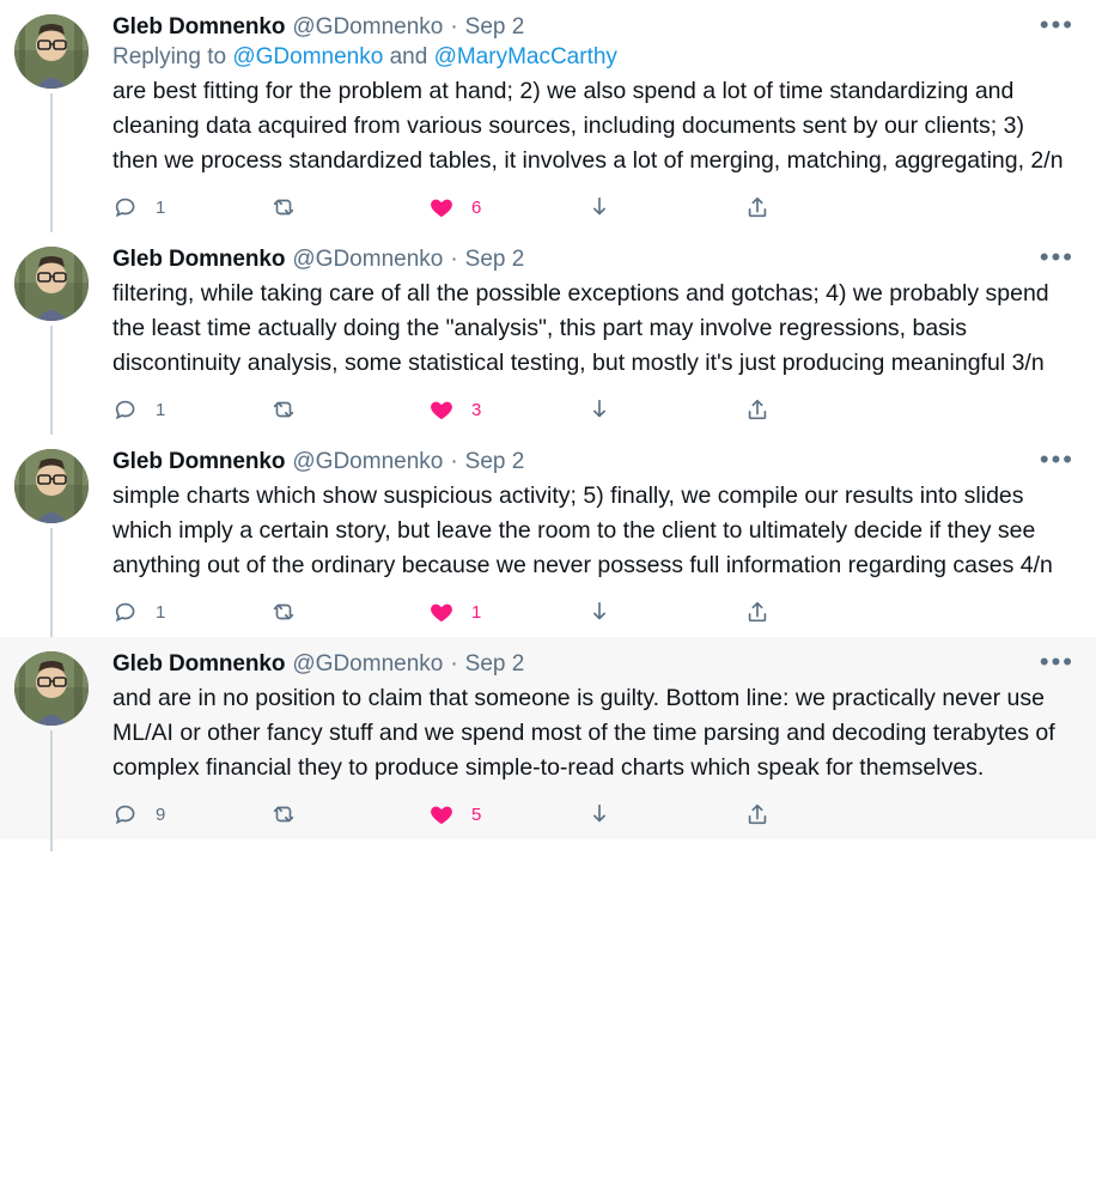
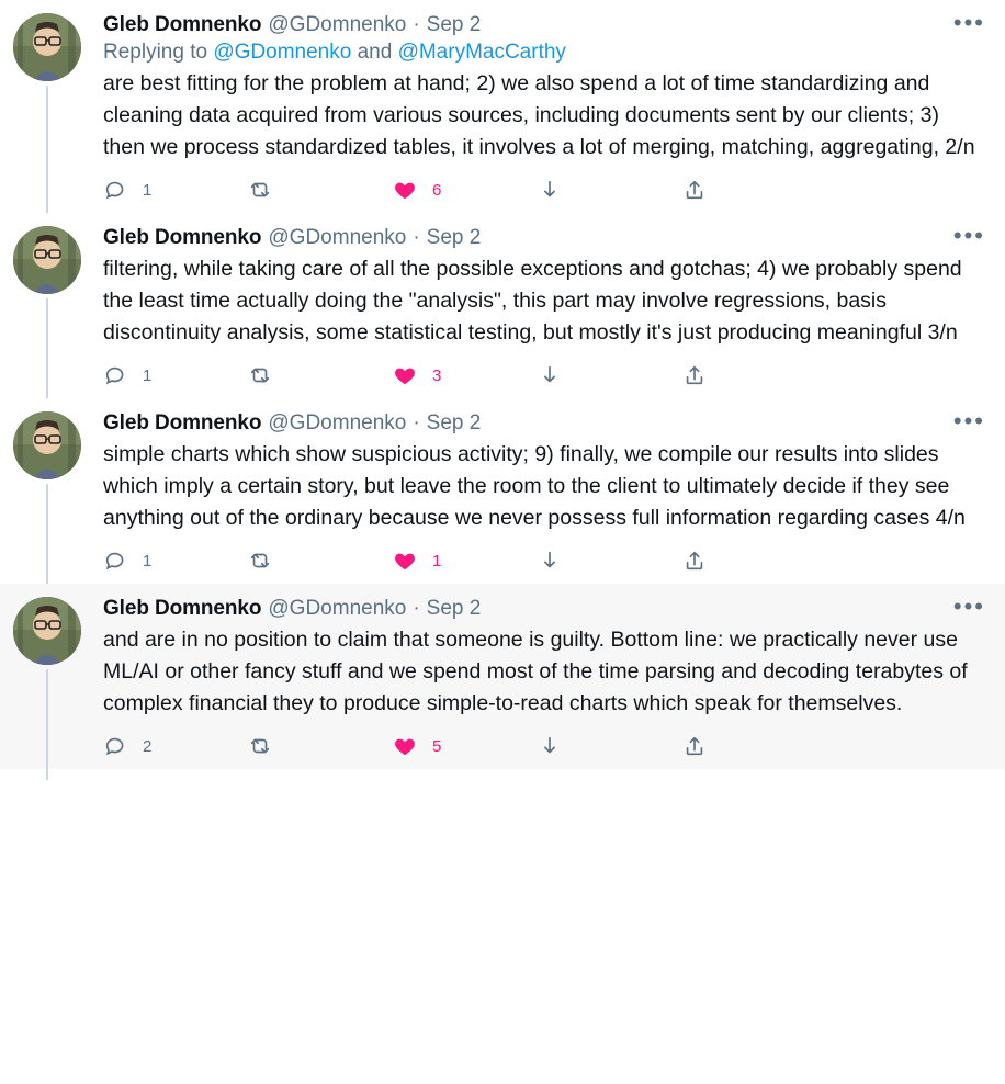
  Gleb Domnenko
  @GDomnenko
  ·
  Sep 2
  •••
  Replying to @GDomnenko and @MaryMacCarthy
  are best fitting for the problem at hand; 2) we also spend a lot of time standardizing and cleaning data acquired from various sources, including documents sent by our clients; 3) then we process standardized tables, it involves a lot of merging, matching, aggregating, 2/n
  1
  6
  Gleb Domnenko
  @GDomnenko
  ·
  Sep 2
  •••
  filtering, while taking care of all the possible exceptions and gotchas; 4) we probably spend the least time actually doing the "analysis", this part may involve regressions, basis discontinuity analysis, some statistical testing, but mostly it's just producing meaningful 3/n
  1
  3
  Gleb Domnenko
  @GDomnenko
  ·
  Sep 2
  •••
- simple charts which show suspicious activity; 5) finally, we compile our results into slides which imply a certain story, but leave the room to the client to ultimately decide if they see anything out of the ordinary because we never possess full information regarding cases 4/n
+ simple charts which show suspicious activity; 9) finally, we compile our results into slides which imply a certain story, but leave the room to the client to ultimately decide if they see anything out of the ordinary because we never possess full information regarding cases 4/n
  1
  1
  Gleb Domnenko
  @GDomnenko
  ·
  Sep 2
  •••
  and are in no position to claim that someone is guilty. Bottom line: we practically never use ML/AI or other fancy stuff and we spend most of the time parsing and decoding terabytes of complex financial they to produce simple-to-read charts which speak for themselves.
- 9
+ 2
  5
